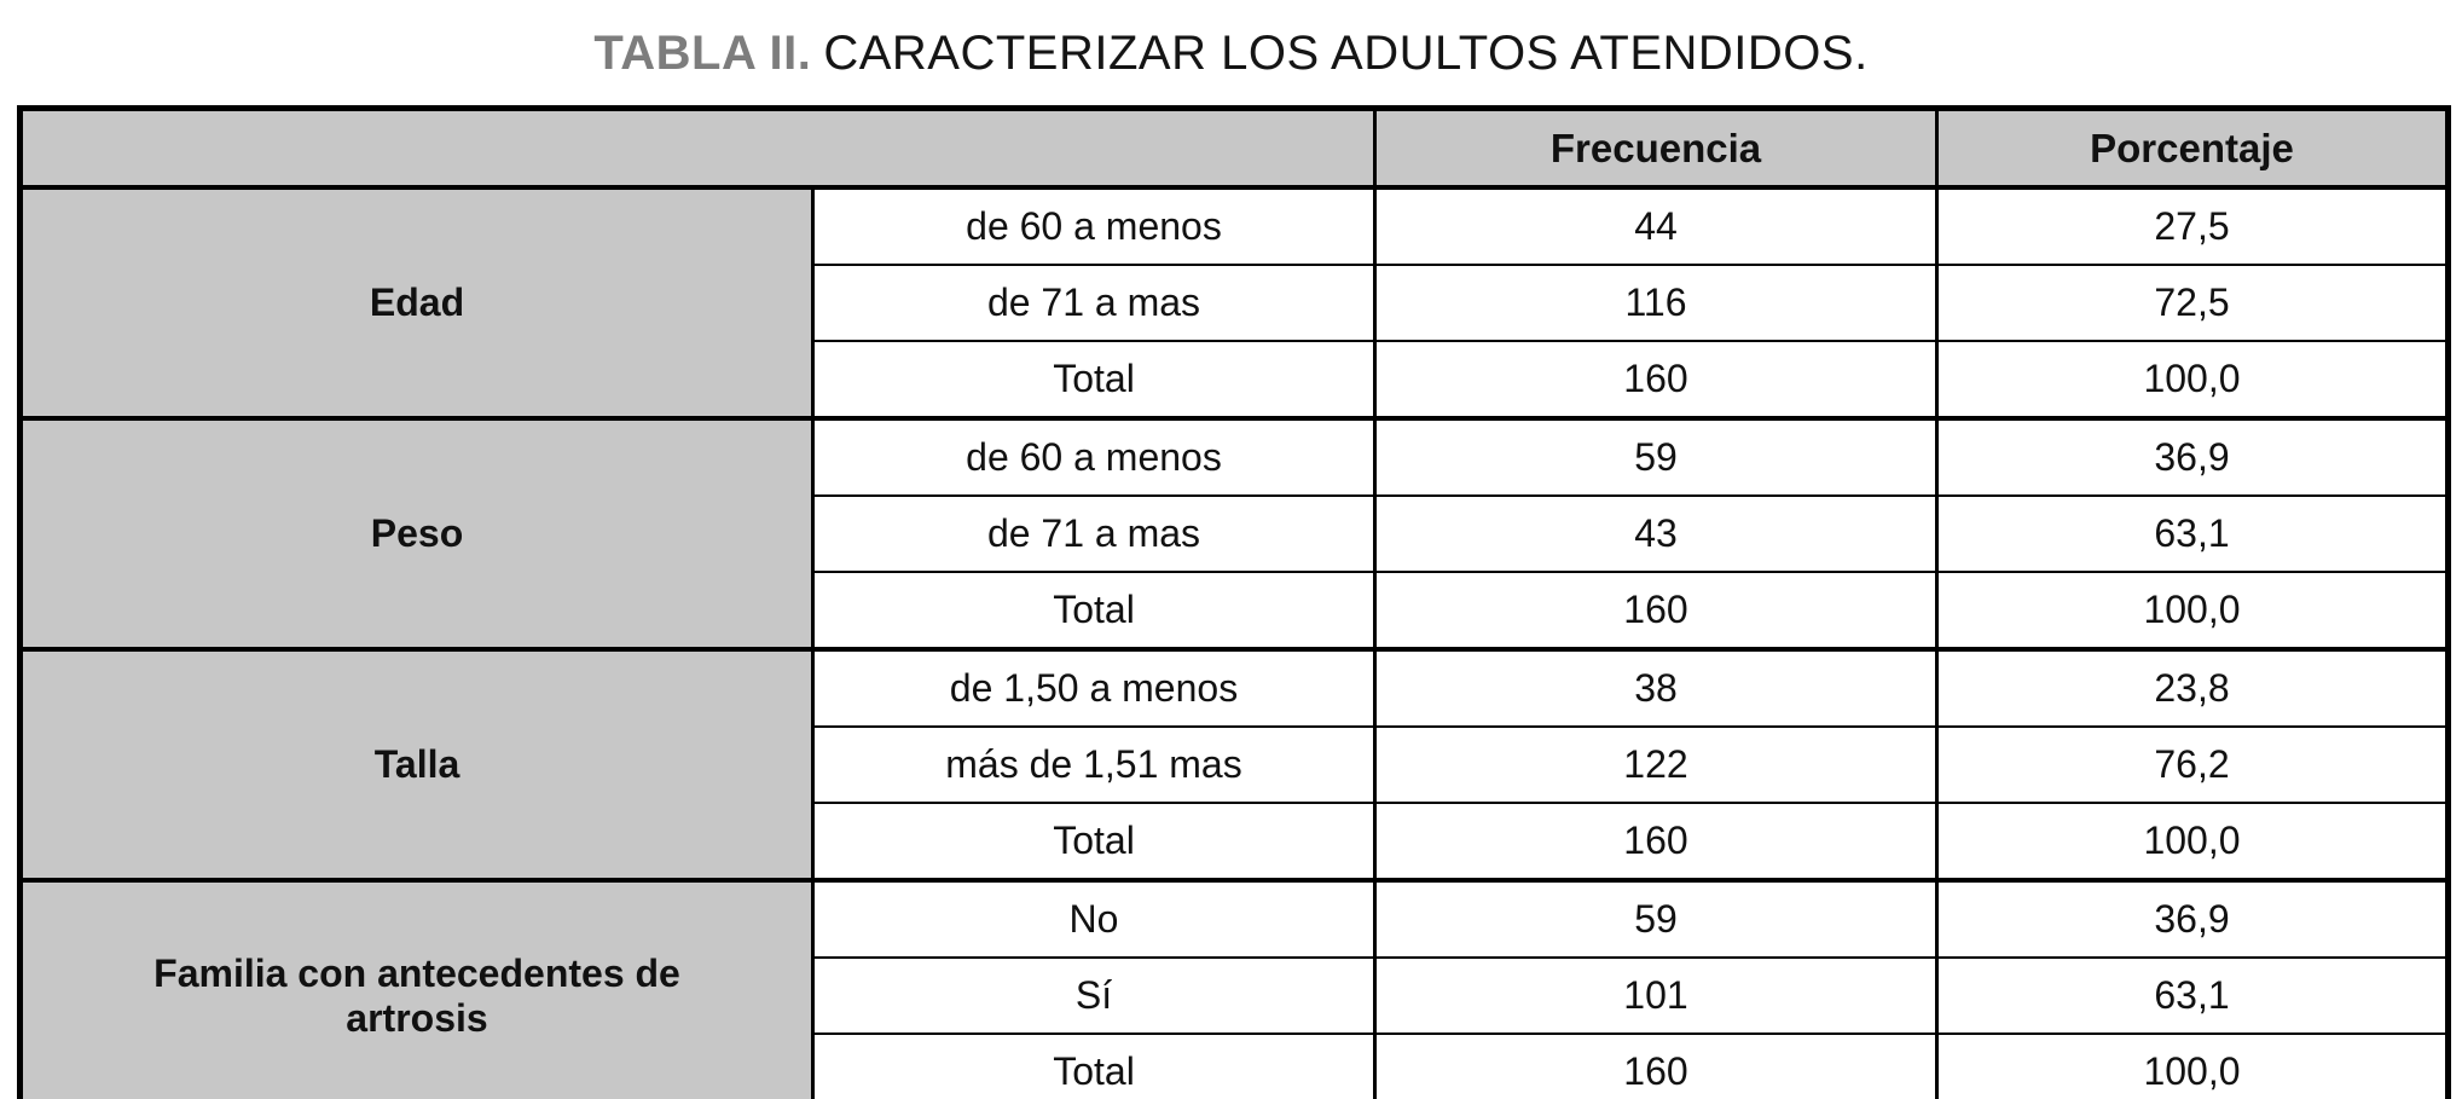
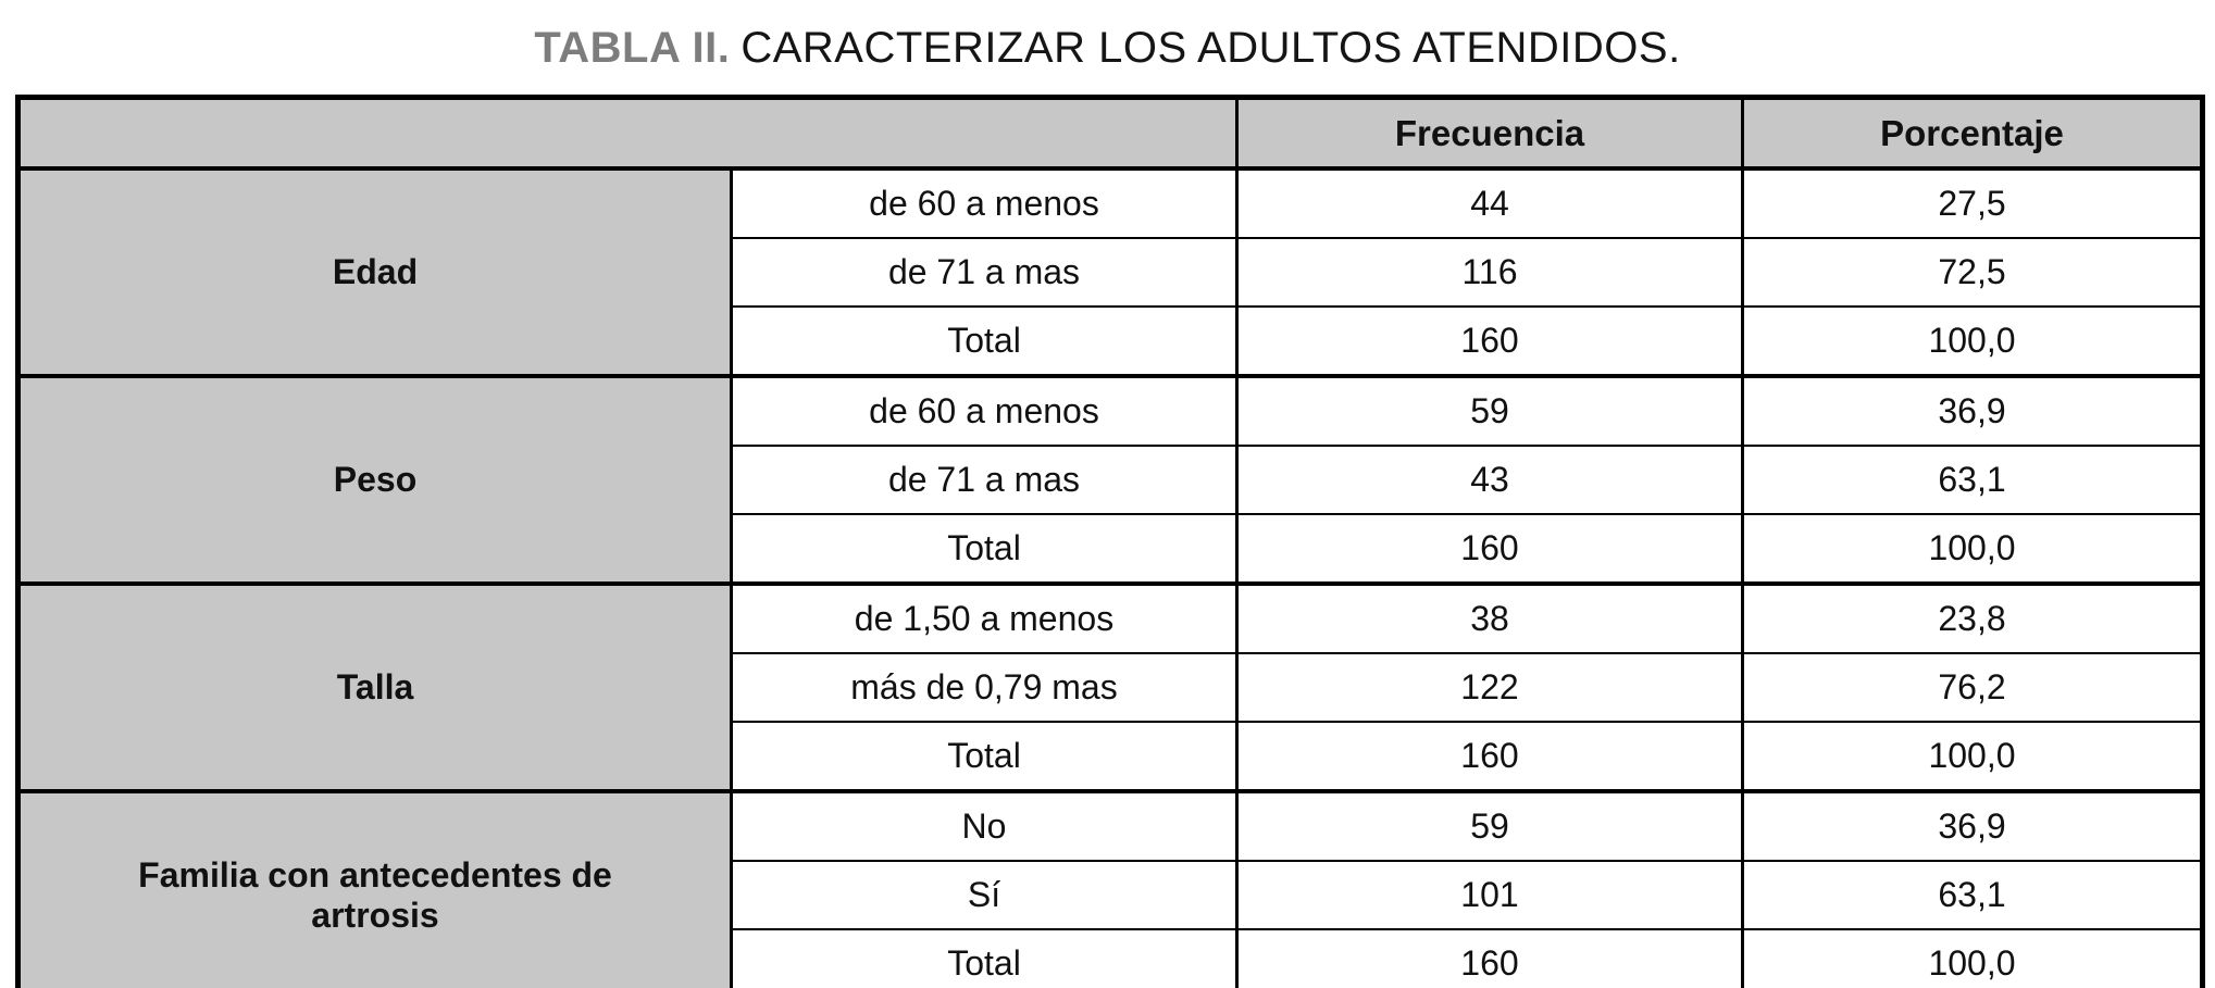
  TABLA II. CARACTERIZAR LOS ADULTOS ATENDIDOS.
  	Frecuencia	Porcentaje
  Edad	de 60 a menos	44	27,5
  de 71 a mas	116	72,5
  Total	160	100,0
  Peso	de 60 a menos	59	36,9
  de 71 a mas	43	63,1
  Total	160	100,0
  Talla	de 1,50 a menos	38	23,8
- más de 1,51 mas	122	76,2
+ más de 0,79 mas	122	76,2
  Total	160	100,0
  Familia con antecedentes de artrosis	No	59	36,9
  Sí	101	63,1
  Total	160	100,0
